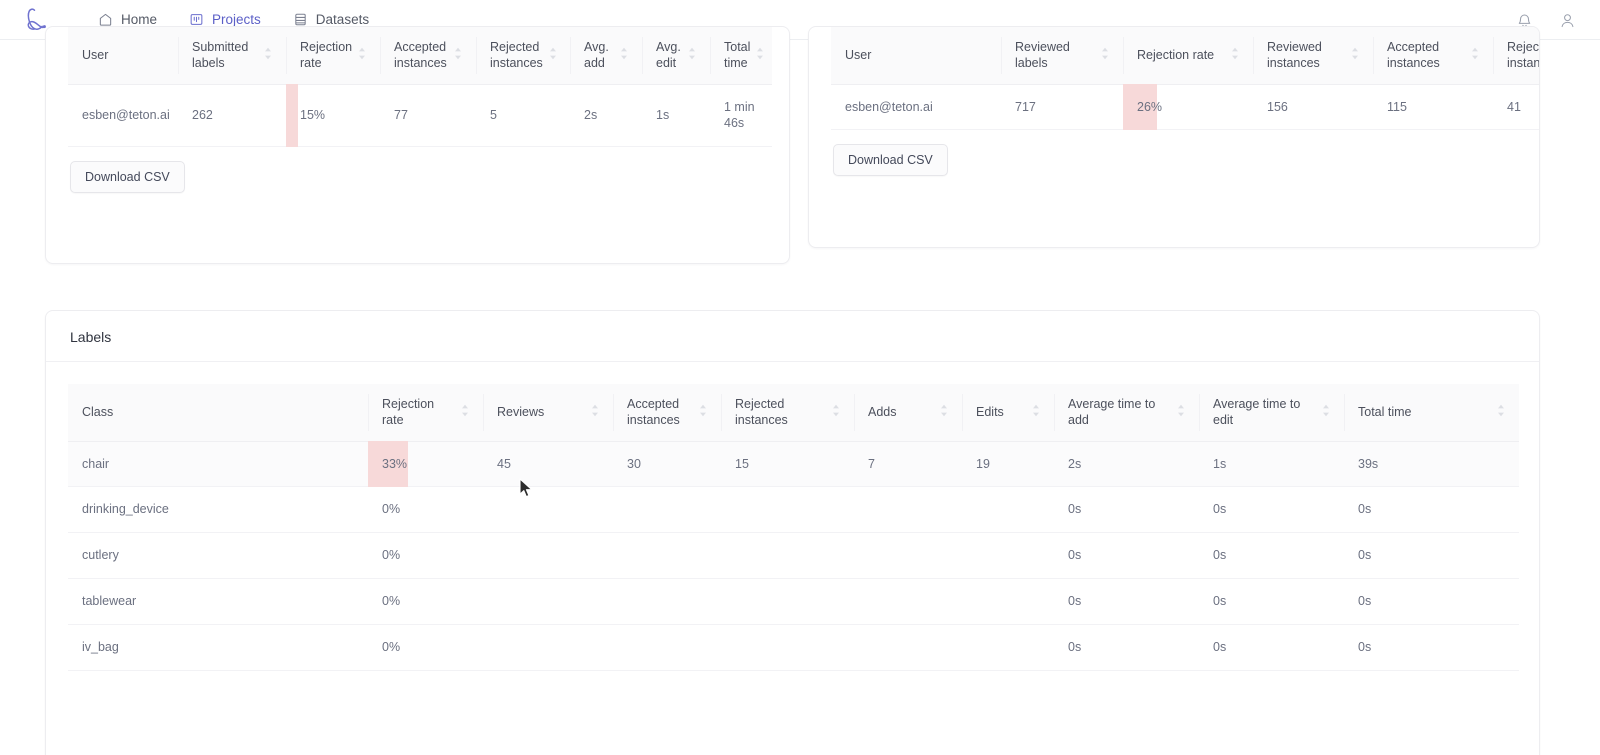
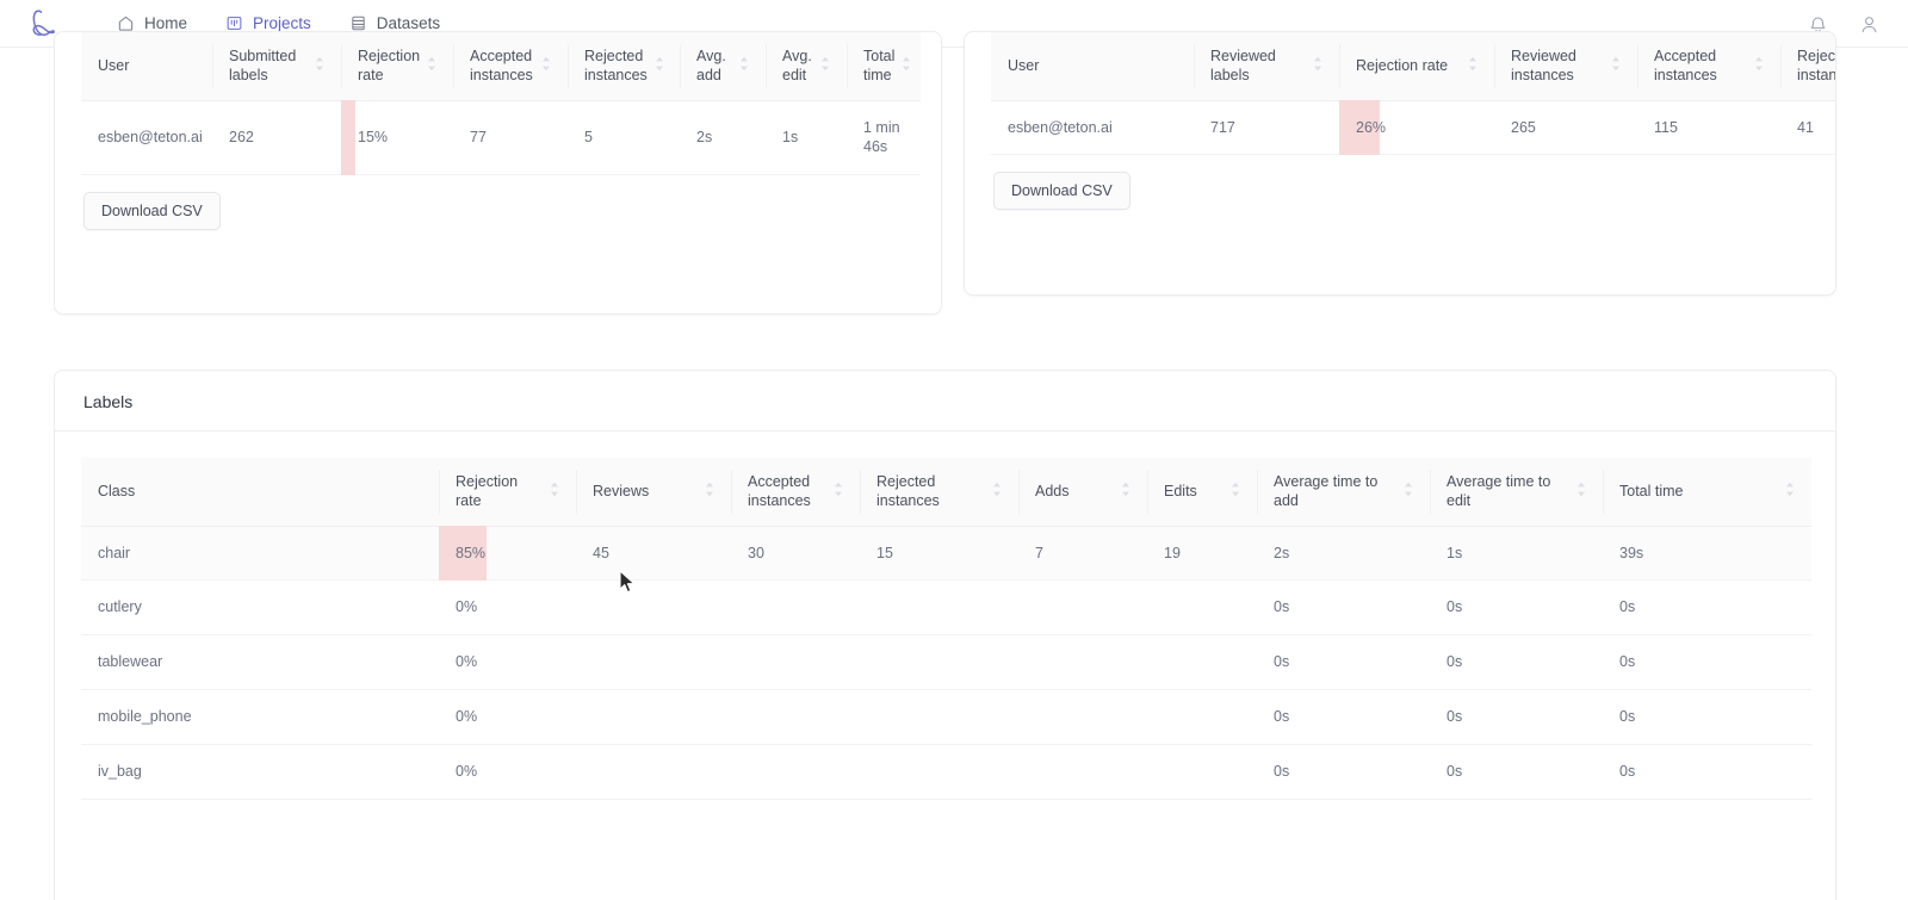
  Home
  Projects
  Datasets
  User	Submitted labels	Rejection rate	Accepted instances	Rejected instances	Avg. add	Avg. edit	Total time
  esben@teton.ai	262	15%	77	5	2s	1s	1 min 46s
  Download CSV
  User	Reviewed labels	Rejection rate	Reviewed instances	Accepted instances	Rejec instan
- esben@teton.ai	717	26%	156	115	41
+ esben@teton.ai	717	26%	265	115	41
  Download CSV
  Labels
  Class	Rejection rate	Reviews	Accepted instances	Rejected instances	Adds	Edits	Average time to add	Average time to edit	Total time
- chair	33%	45	30	15	7	19	2s	1s	39s
+ chair	85%	45	30	15	7	19	2s	1s	39s
- drinking_device	0%						0s	0s	0s
  cutlery	0%						0s	0s	0s
  tablewear	0%						0s	0s	0s
+ mobile_phone	0%						0s	0s	0s
  iv_bag	0%						0s	0s	0s
